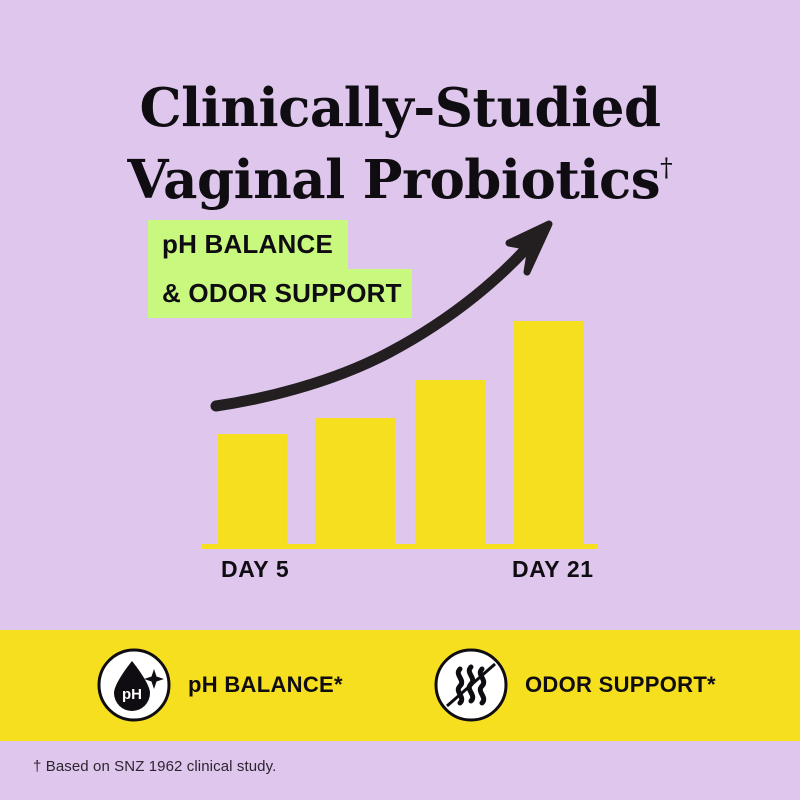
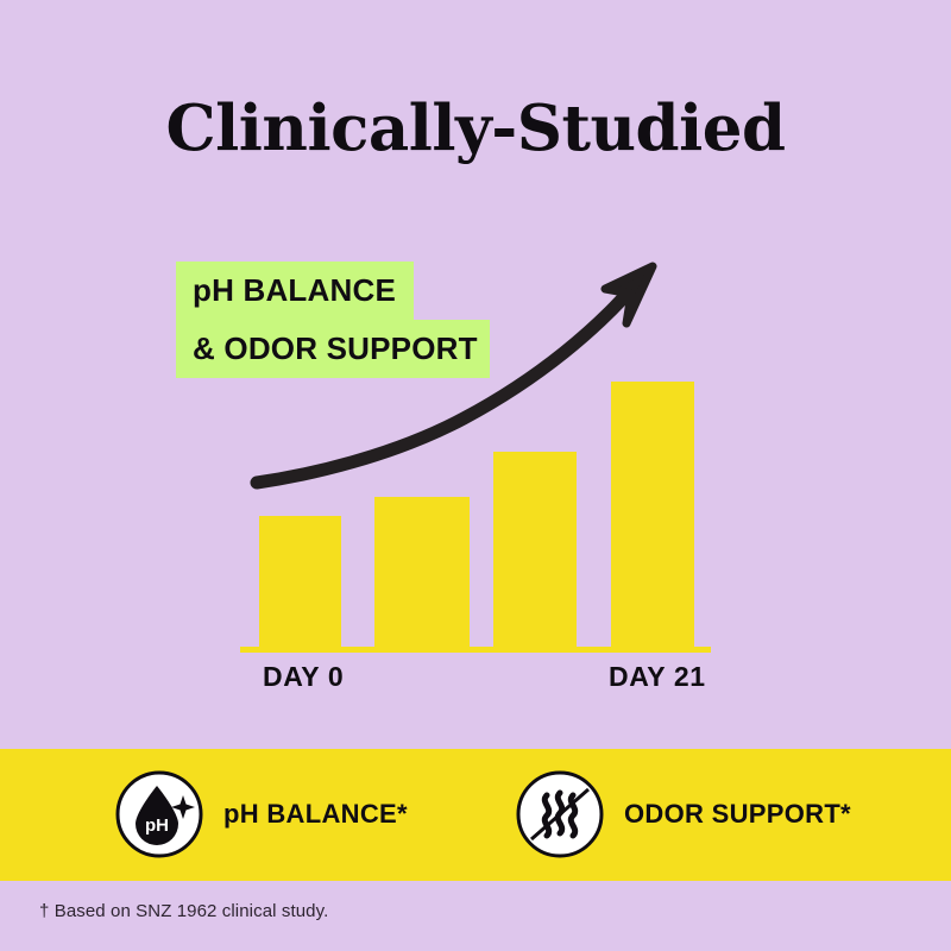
  Clinically-Studied
- Vaginal Probiotics†
  pH BALANCE
  & ODOR SUPPORT
- DAY 5
+ DAY 0
  DAY 21
  pH
  pH BALANCE*
  ODOR SUPPORT*
  † Based on SNZ 1962 clinical study.
